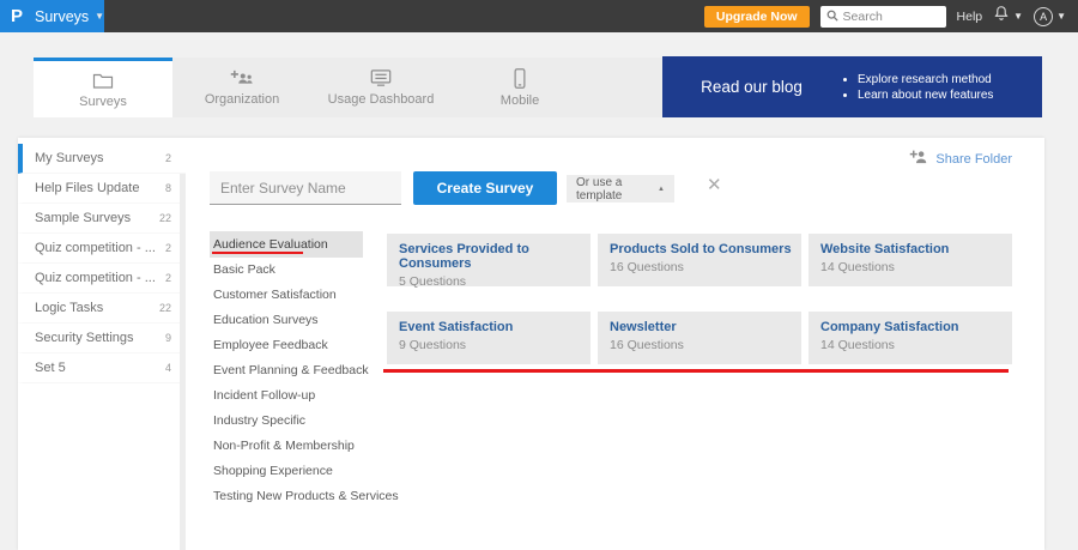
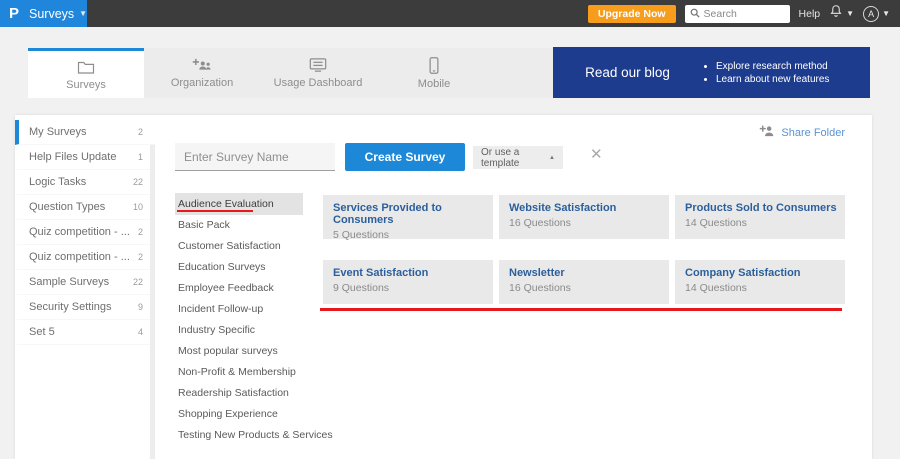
  P
  Surveys
  ▼
  Upgrade Now
  Search
  Help
  ▼
  A
  ▼
  Surveys
  Organization
  Usage Dashboard
  Mobile
  Read our blog
  Explore research method
  Learn about new features
  My Surveys
  2
  Help Files Update
- 8
+ 1
- Sample Surveys
+ Logic Tasks
  22
+ Question Types
+ 10
  Quiz competition - ...
  2
  Quiz competition - ...
  2
- Logic Tasks
+ Sample Surveys
  22
  Security Settings
  9
  Set 5
  4
  Share Folder
  Enter Survey Name
  Create Survey
  Or use a template
  ✕
  Audience Evaluation
  Basic Pack
  Customer Satisfaction
  Education Surveys
  Employee Feedback
- Event Planning & Feedback
  Incident Follow-up
  Industry Specific
+ Most popular surveys
  Non-Profit & Membership
+ Readership Satisfaction
  Shopping Experience
  Testing New Products & Services
  Services Provided to Consumers
  5 Questions
- Products Sold to Consumers
+ Website Satisfaction
  16 Questions
- Website Satisfaction
+ Products Sold to Consumers
  14 Questions
  Event Satisfaction
  9 Questions
  Newsletter
  16 Questions
  Company Satisfaction
  14 Questions
